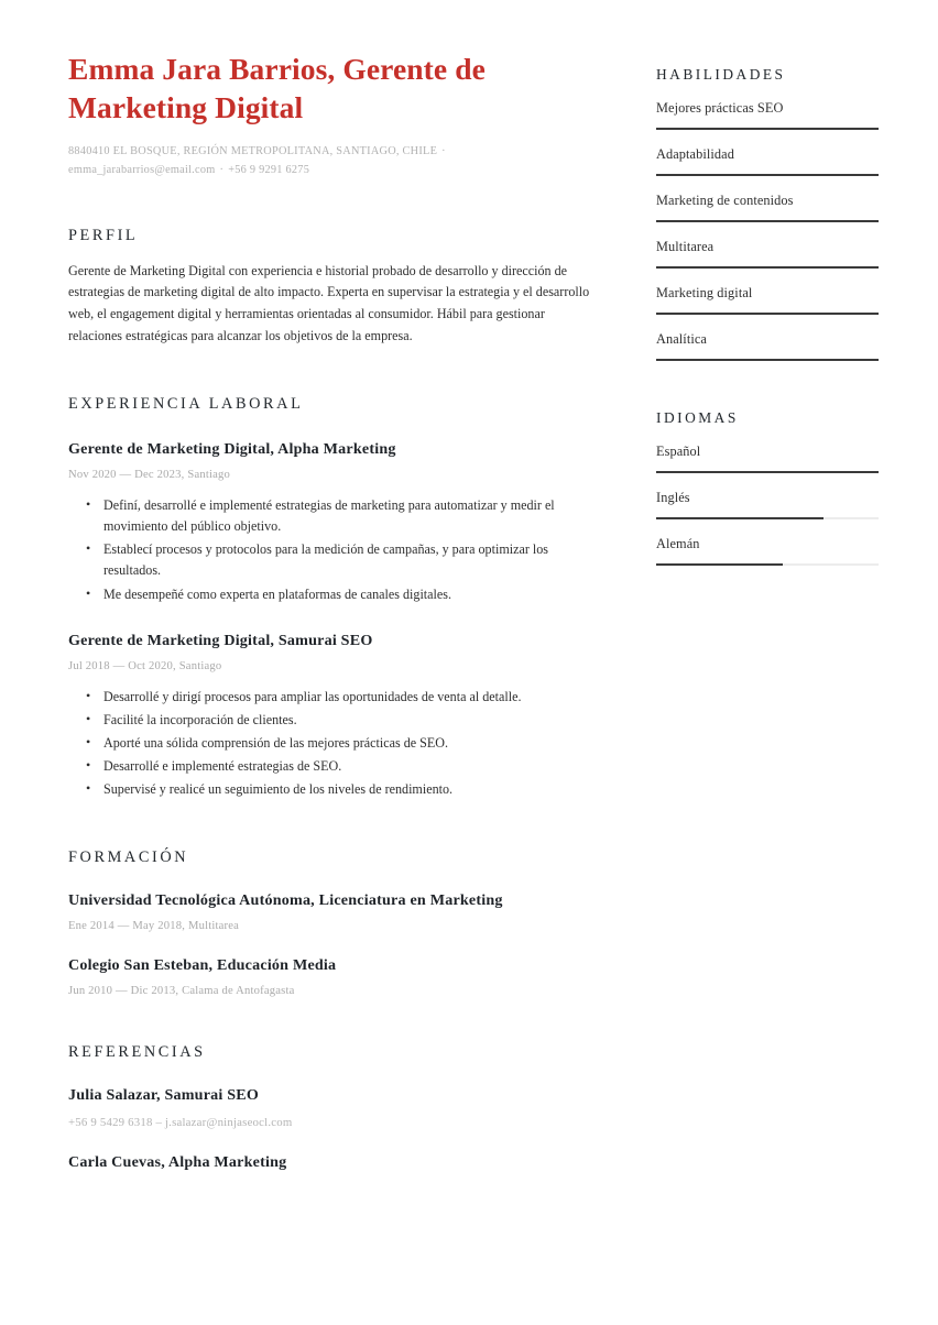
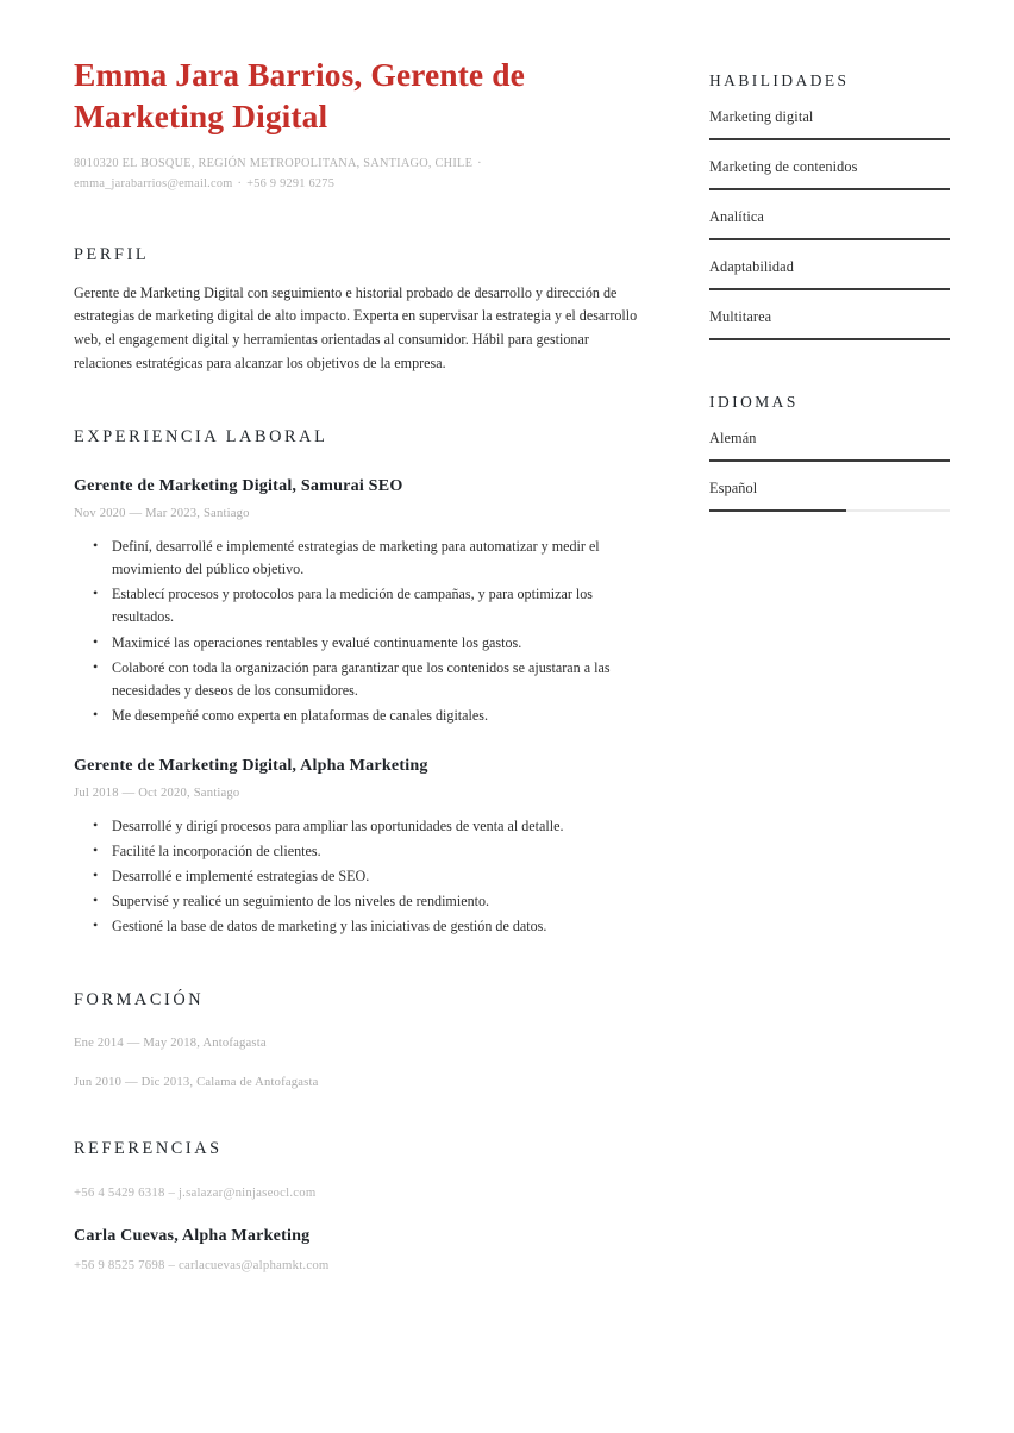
  Emma Jara Barrios, Gerente de Marketing Digital
- 8840410 EL BOSQUE, REGIÓN METROPOLITANA, SANTIAGO, CHILE ·
+ 8010320 EL BOSQUE, REGIÓN METROPOLITANA, SANTIAGO, CHILE ·
  emma_jarabarrios@email.com · +56 9 9291 6275
  PERFIL
- Gerente de Marketing Digital con experiencia e historial probado de desarrollo y dirección de estrategias de marketing digital de alto impacto. Experta en supervisar la estrategia y el desarrollo web, el engagement digital y herramientas orientadas al consumidor. Hábil para gestionar relaciones estratégicas para alcanzar los objetivos de la empresa.
+ Gerente de Marketing Digital con seguimiento e historial probado de desarrollo y dirección de estrategias de marketing digital de alto impacto. Experta en supervisar la estrategia y el desarrollo web, el engagement digital y herramientas orientadas al consumidor. Hábil para gestionar relaciones estratégicas para alcanzar los objetivos de la empresa.
  EXPERIENCIA LABORAL
- Gerente de Marketing Digital, Alpha Marketing
+ Gerente de Marketing Digital, Samurai SEO
- Nov 2020 — Dec 2023, Santiago
+ Nov 2020 — Mar 2023, Santiago
  Definí, desarrollé e implementé estrategias de marketing para automatizar y medir el movimiento del público objetivo.
  Establecí procesos y protocolos para la medición de campañas, y para optimizar los resultados.
+ Maximicé las operaciones rentables y evalué continuamente los gastos.
+ Colaboré con toda la organización para garantizar que los contenidos se ajustaran a las necesidades y deseos de los consumidores.
  Me desempeñé como experta en plataformas de canales digitales.
- Gerente de Marketing Digital, Samurai SEO
+ Gerente de Marketing Digital, Alpha Marketing
  Jul 2018 — Oct 2020, Santiago
  Desarrollé y dirigí procesos para ampliar las oportunidades de venta al detalle.
  Facilité la incorporación de clientes.
- Aporté una sólida comprensión de las mejores prácticas de SEO.
  Desarrollé e implementé estrategias de SEO.
  Supervisé y realicé un seguimiento de los niveles de rendimiento.
+ Gestioné la base de datos de marketing y las iniciativas de gestión de datos.
  FORMACIÓN
- Universidad Tecnológica Autónoma, Licenciatura en Marketing
- Ene 2014 — May 2018, Multitarea
+ Ene 2014 — May 2018, Antofagasta
- Colegio San Esteban, Educación Media
  Jun 2010 — Dic 2013, Calama de Antofagasta
  REFERENCIAS
- Julia Salazar, Samurai SEO
- +56 9 5429 6318 – j.salazar@ninjaseocl.com
+ +56 4 5429 6318 – j.salazar@ninjaseocl.com
  Carla Cuevas, Alpha Marketing
+ +56 9 8525 7698 – carlacuevas@alphamkt.com
  HABILIDADES
- Mejores prácticas SEO
- Adaptabilidad
+ Marketing digital
  Marketing de contenidos
- Multitarea
+ Analítica
- Marketing digital
+ Adaptabilidad
- Analítica
+ Multitarea
  IDIOMAS
- Español
+ Alemán
- Inglés
- Alemán
+ Español
